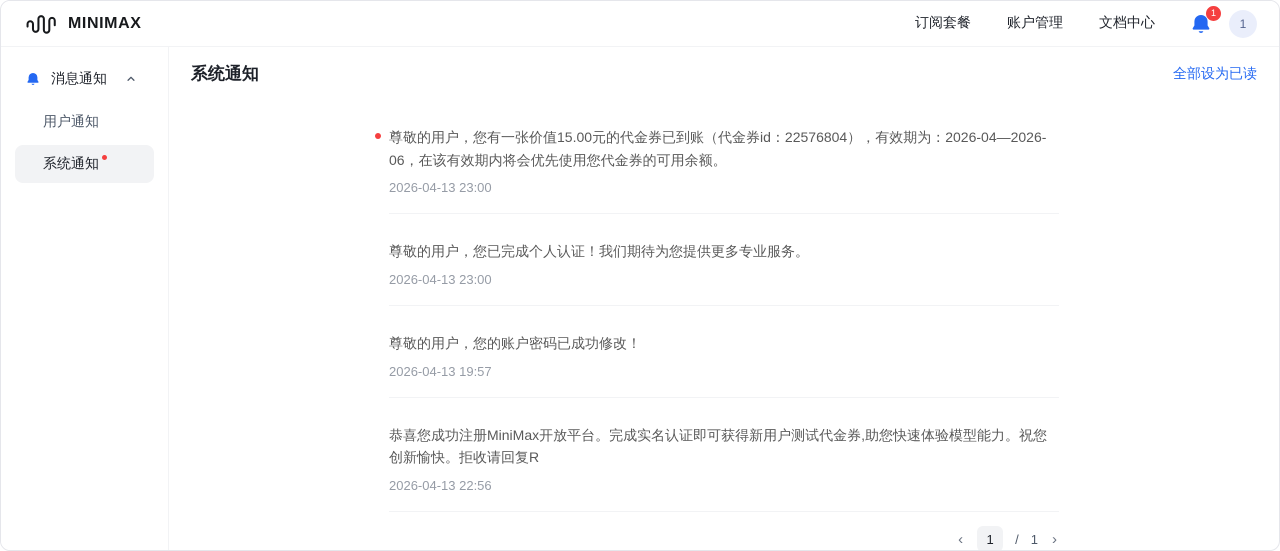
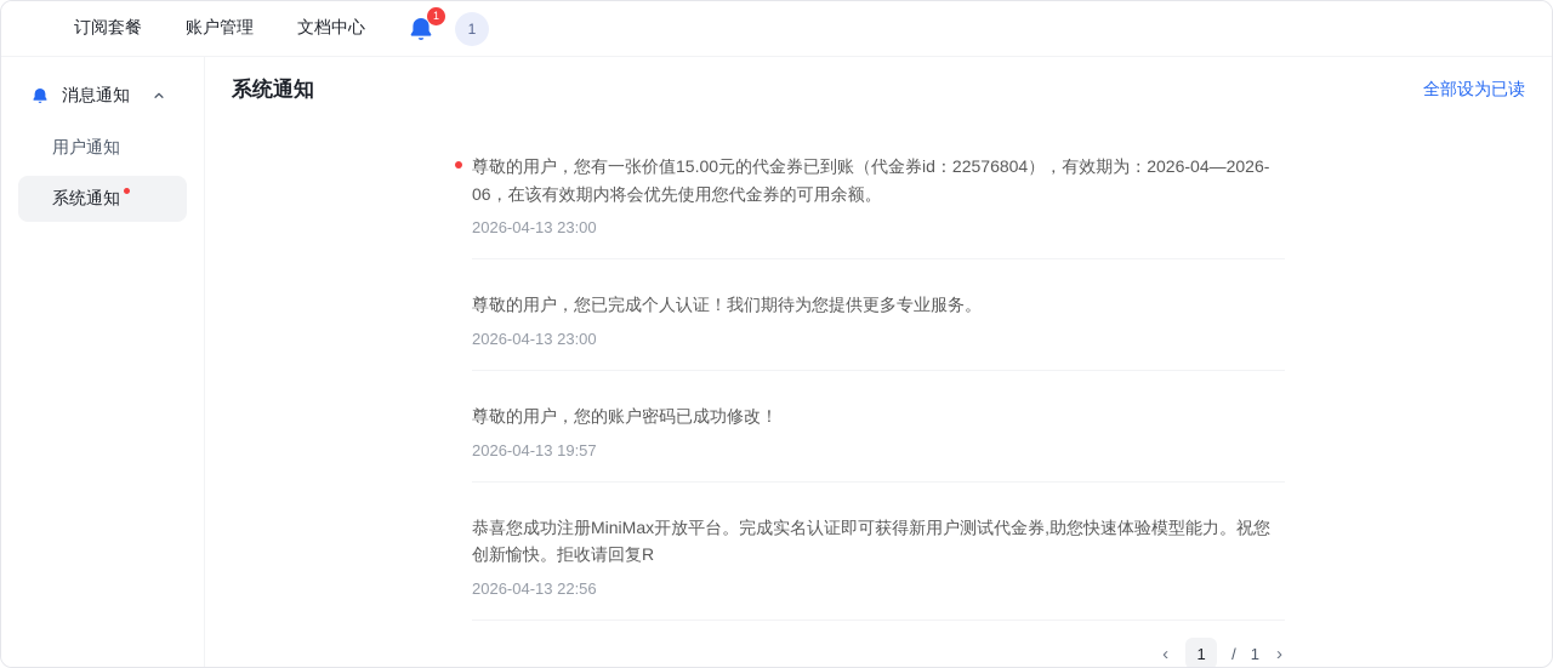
- MINIMAX
  订阅套餐
  账户管理
  文档中心
  1
  1
  消息通知
  用户通知
  系统通知
  系统通知
  全部设为已读
  尊敬的用户，您有一张价值15.00元的代金券已到账（代金券id：22576804），有效期为：2026-04—2026-06，在该有效期内将会优先使用您代金券的可用余额。
  2026-04-13 23:00
  尊敬的用户，您已完成个人认证！我们期待为您提供更多专业服务。
  2026-04-13 23:00
  尊敬的用户，您的账户密码已成功修改！
  2026-04-13 19:57
  恭喜您成功注册MiniMax开放平台。完成实名认证即可获得新用户测试代金券,助您快速体验模型能力。祝您创新愉快。拒收请回复R
  2026-04-13 22:56
  ‹
  1
  /
  1
  ›
